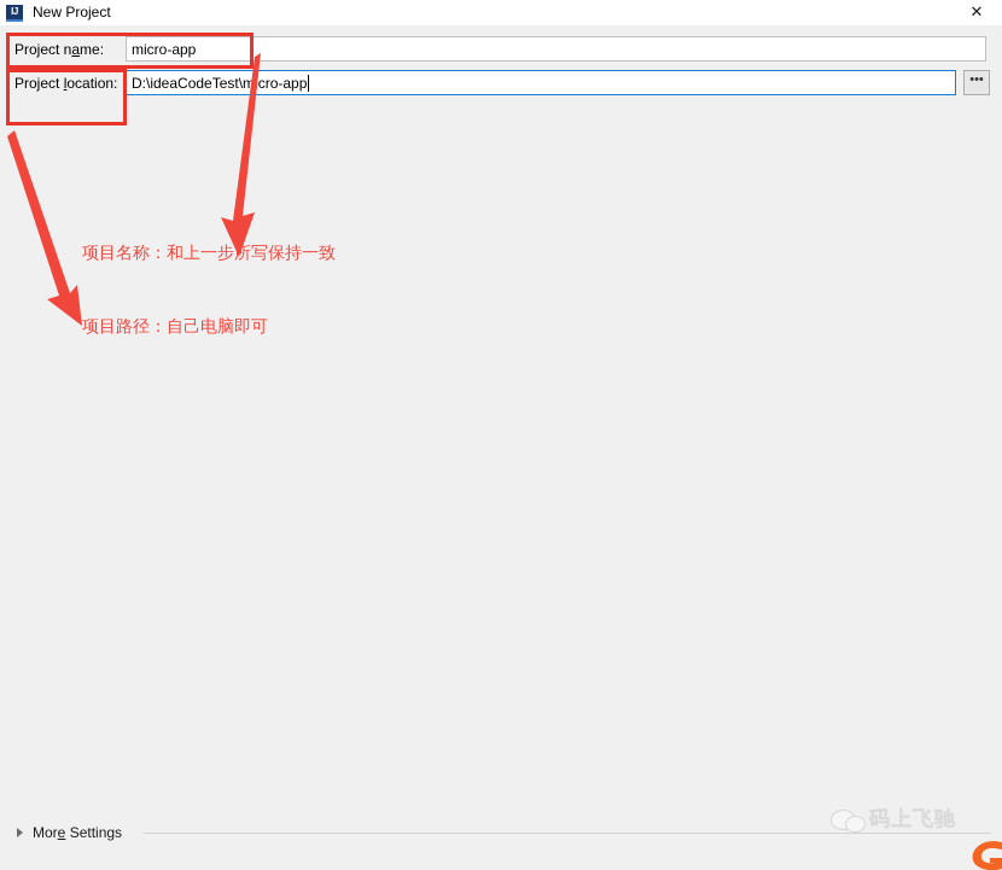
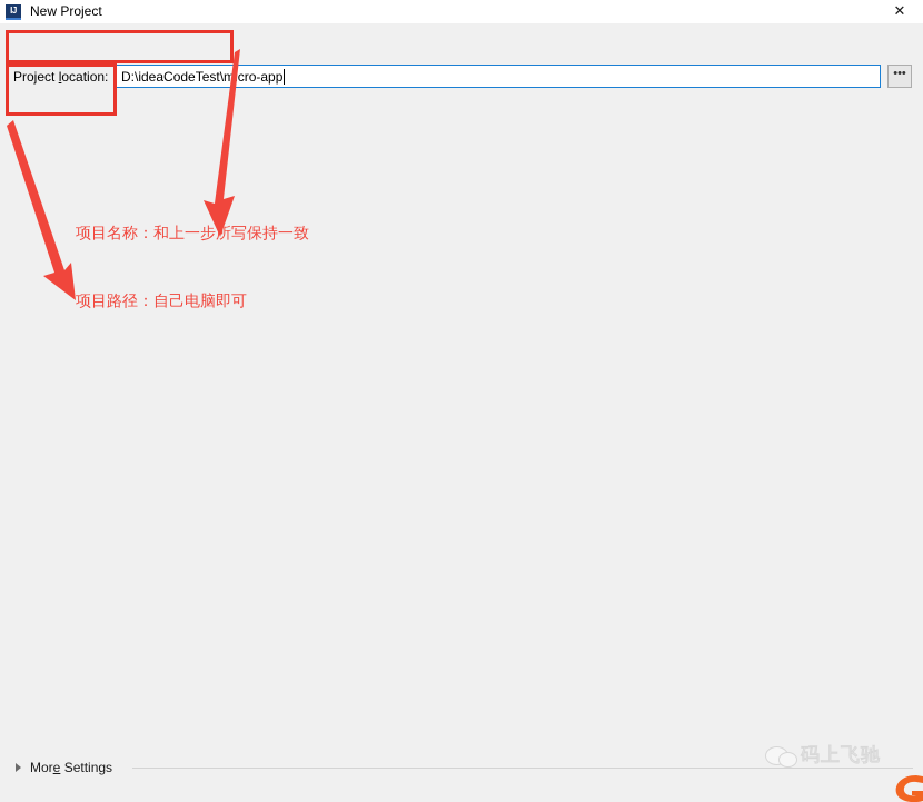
  IJ
  New Project
  ✕
- Project name:
- micro-app
  Project location:
  D:\ideaCodeTest\mcro-app
  •••
  More Settings
  项目名称：和上一步所写保持一致
  项目路径：自己电脑即可
  码上飞驰
